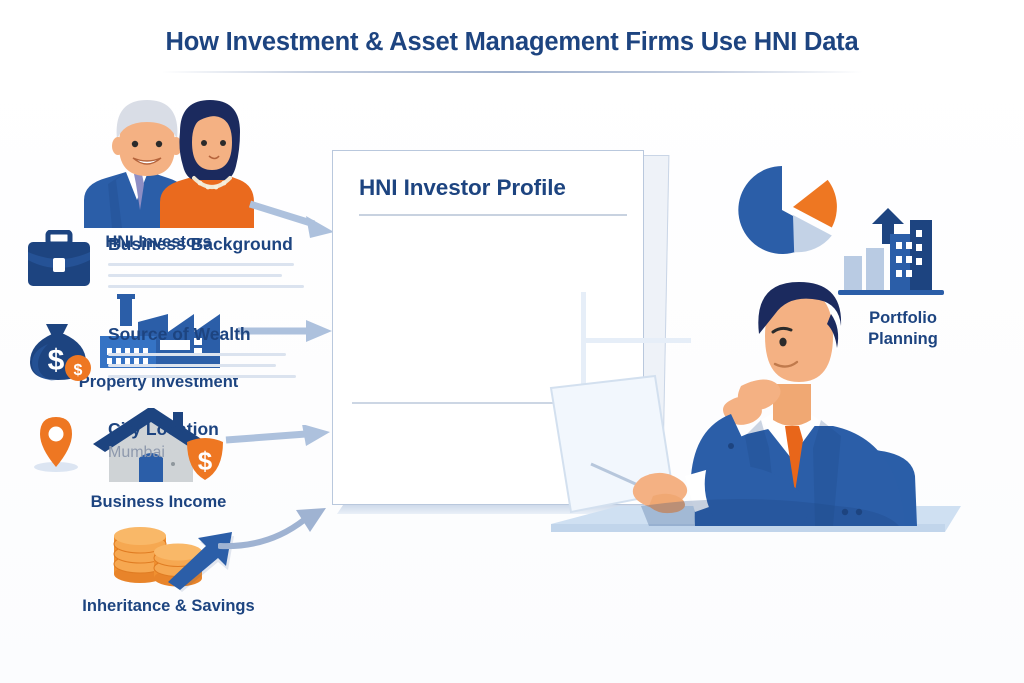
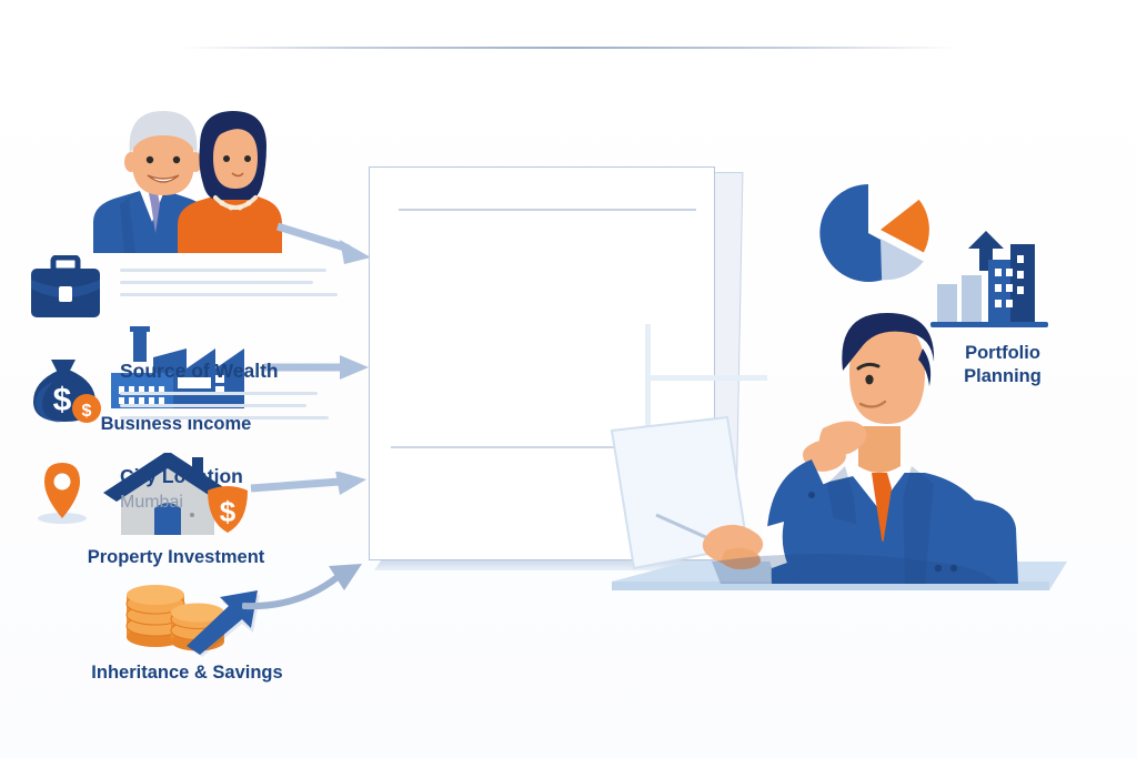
- How Investment & Asset Management Firms Use HNI Data
- HNI Investors
- Property Investment
+ Business Income
  $
- Business Income
+ Property Investment
  Inheritance & Savings
- HNI Investor Profile
- Business Background
  $
  $
  Source of Wealth
  City Location
  Mumbai
  Portfolio
  Planning
